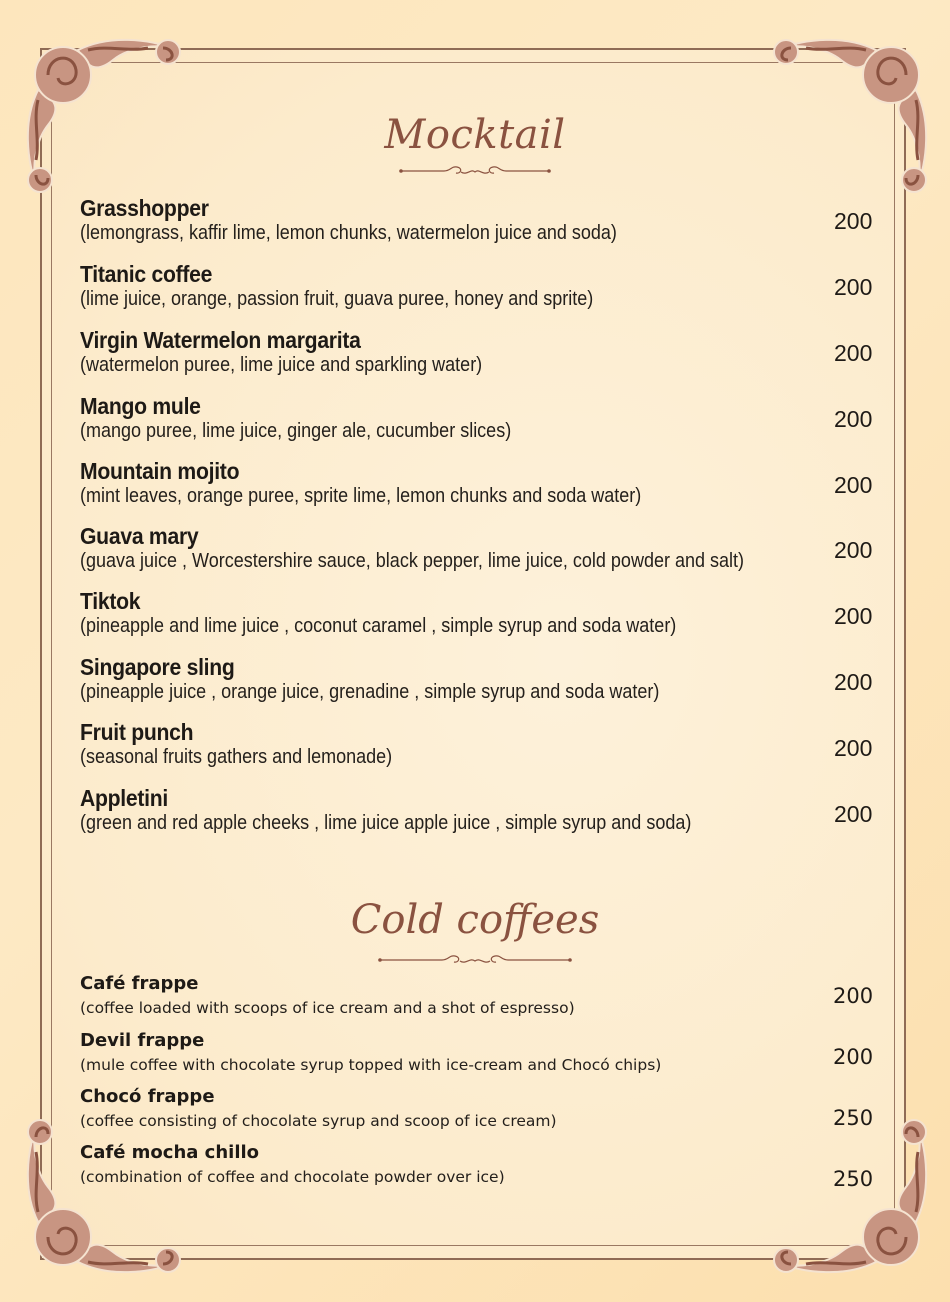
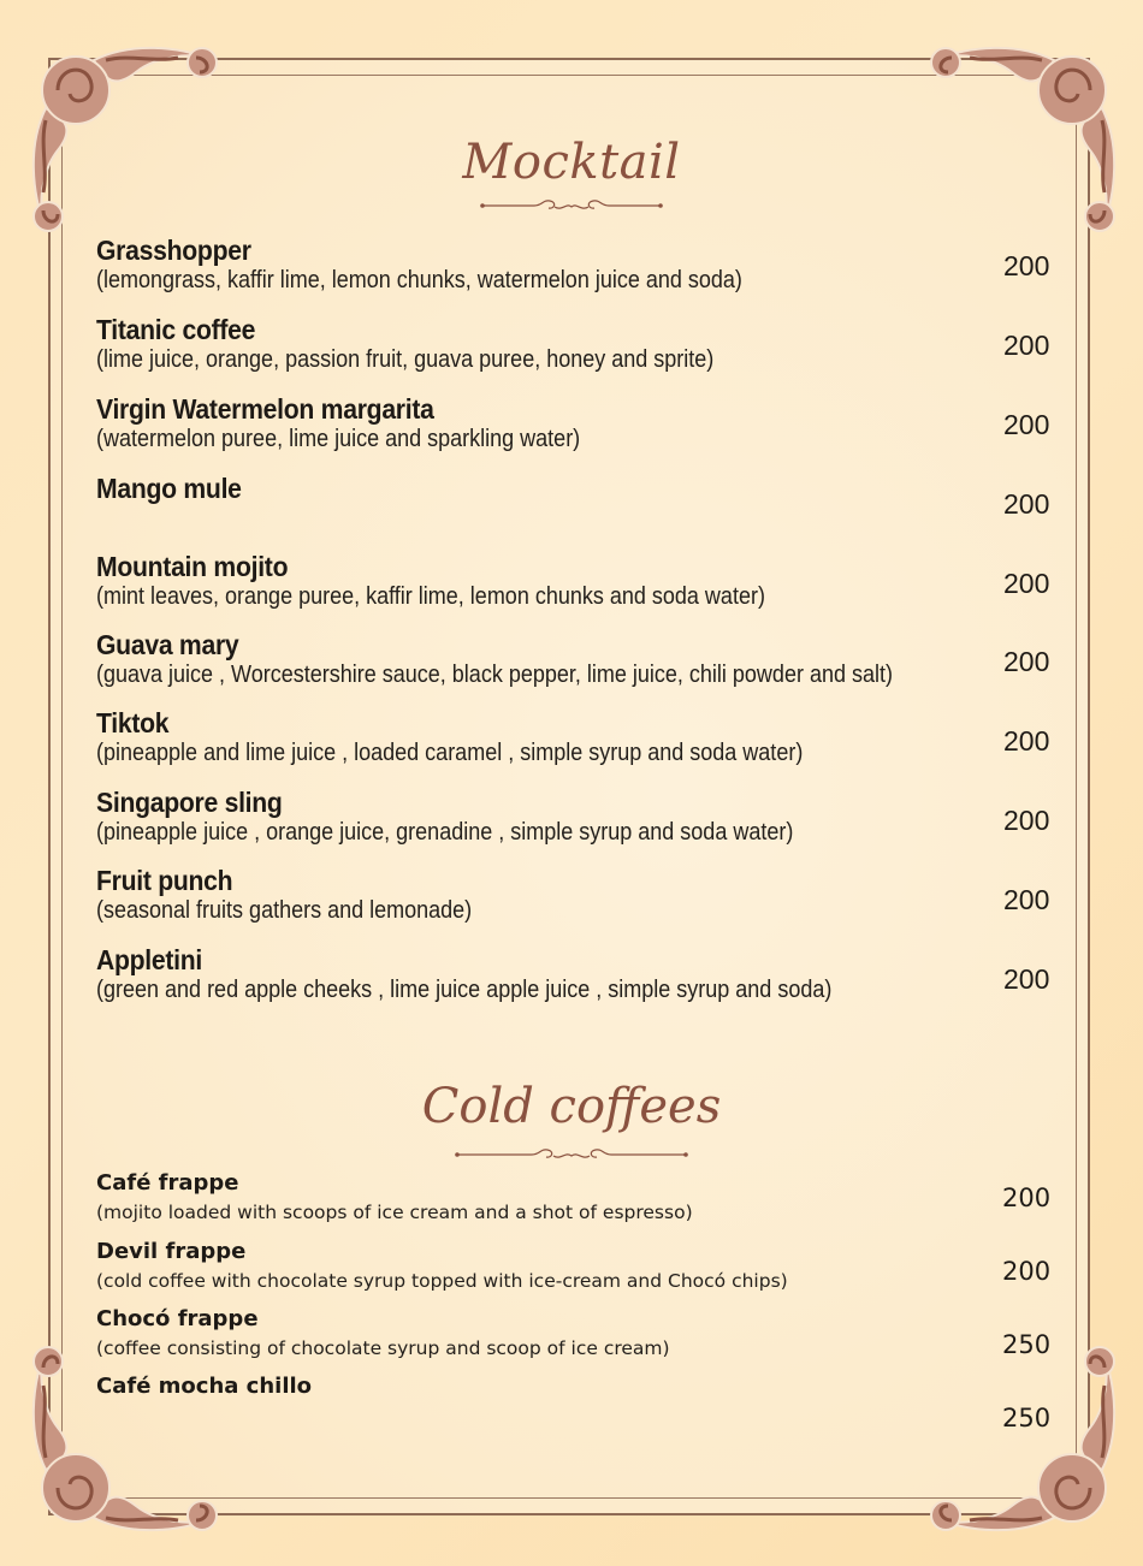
  Mocktail
  Grasshopper
  (lemongrass, kaffir lime, lemon chunks, watermelon juice and soda)
  200
  Titanic coffee
  (lime juice, orange, passion fruit, guava puree, honey and sprite)
  200
  Virgin Watermelon margarita
  (watermelon puree, lime juice and sparkling water)
  200
  Mango mule
- (mango puree, lime juice, ginger ale, cucumber slices)
  200
  Mountain mojito
- (mint leaves, orange puree, sprite lime, lemon chunks and soda water)
+ (mint leaves, orange puree, kaffir lime, lemon chunks and soda water)
  200
  Guava mary
- (guava juice , Worcestershire sauce, black pepper, lime juice, cold powder and salt)
+ (guava juice , Worcestershire sauce, black pepper, lime juice, chili powder and salt)
  200
  Tiktok
- (pineapple and lime juice , coconut caramel , simple syrup and soda water)
+ (pineapple and lime juice , loaded caramel , simple syrup and soda water)
  200
  Singapore sling
  (pineapple juice , orange juice, grenadine , simple syrup and soda water)
  200
  Fruit punch
  (seasonal fruits gathers and lemonade)
  200
  Appletini
  (green and red apple cheeks , lime juice apple juice , simple syrup and soda)
  200
  Cold coffees
  Café frappe
- (coffee loaded with scoops of ice cream and a shot of espresso)
+ (mojito loaded with scoops of ice cream and a shot of espresso)
  200
  Devil frappe
- (mule coffee with chocolate syrup topped with ice-cream and Chocó chips)
+ (cold coffee with chocolate syrup topped with ice-cream and Chocó chips)
  200
  Chocó frappe
  (coffee consisting of chocolate syrup and scoop of ice cream)
  250
  Café mocha chillo
- (combination of coffee and chocolate powder over ice)
  250
